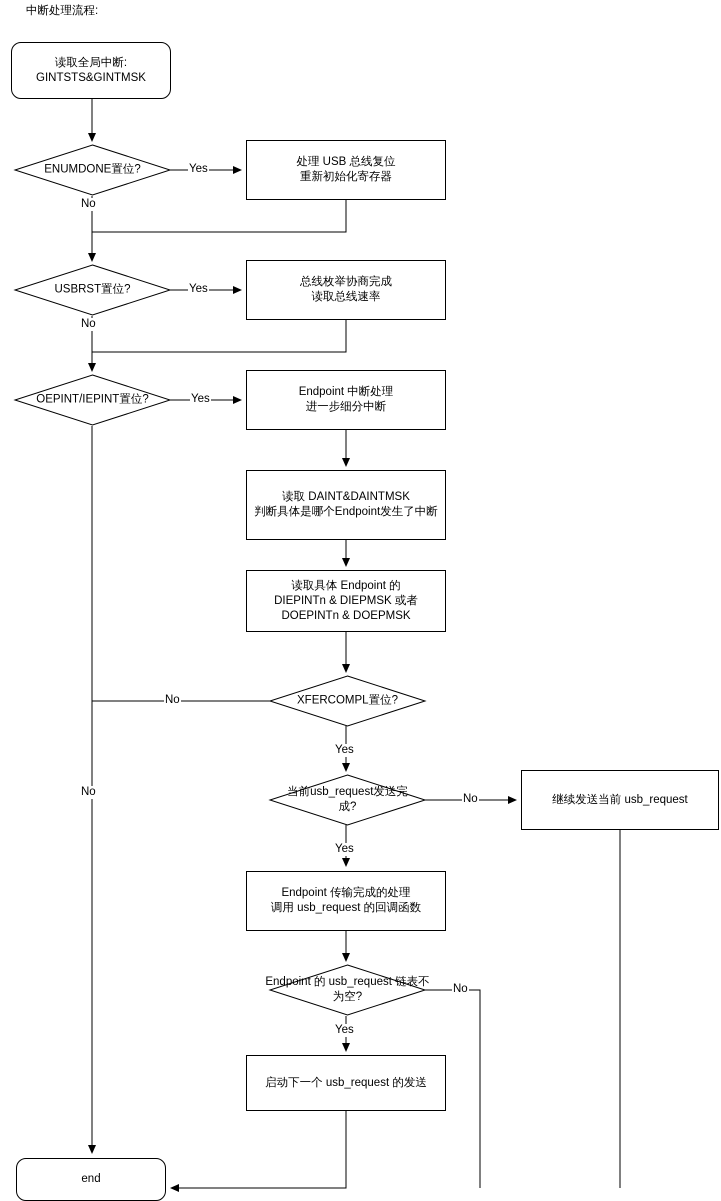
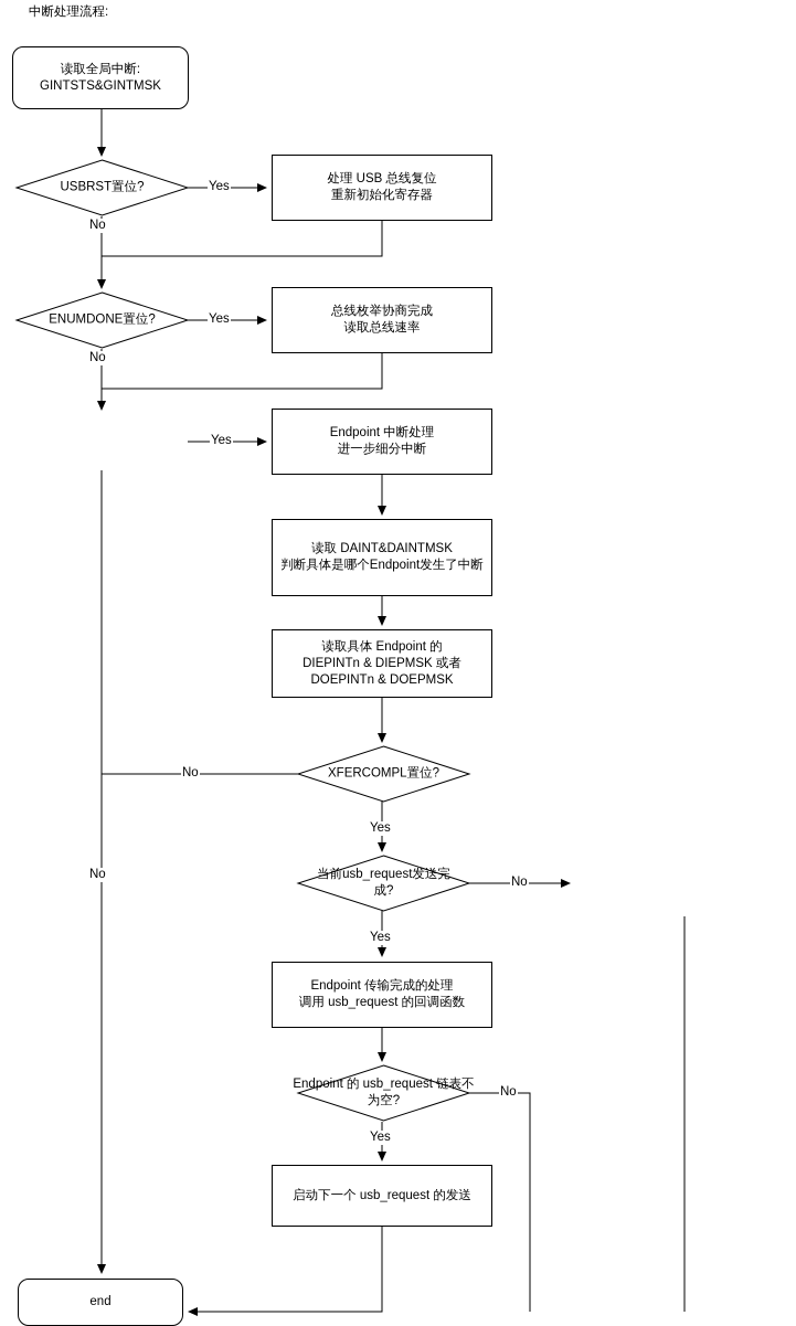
  中断处理流程:
  读取全局中断:
  GINTSTS&GINTMSK
- ENUMDONE置位?
+ USBRST置位?
  处理 USB 总线复位
  重新初始化寄存器
- USBRST置位?
+ ENUMDONE置位?
  总线枚举协商完成
  读取总线速率
- OEPINT/IEPINT置位?
  Endpoint 中断处理
  进一步细分中断
  读取 DAINT&DAINTMSK
  判断具体是哪个Endpoint发生了中断
  读取具体 Endpoint 的
  DIEPINTn & DIEPMSK 或者
  DOEPINTn & DOEPMSK
  XFERCOMPL置位?
  当前usb_request发送完
  成?
- 继续发送当前 usb_request
  Endpoint 传输完成的处理
  调用 usb_request 的回调函数
  Endpoint 的 usb_request 链表不
  为空?
  启动下一个 usb_request 的发送
  end
  Yes
  No
  Yes
  No
  Yes
  No
  No
  Yes
  No
  Yes
  No
  Yes
